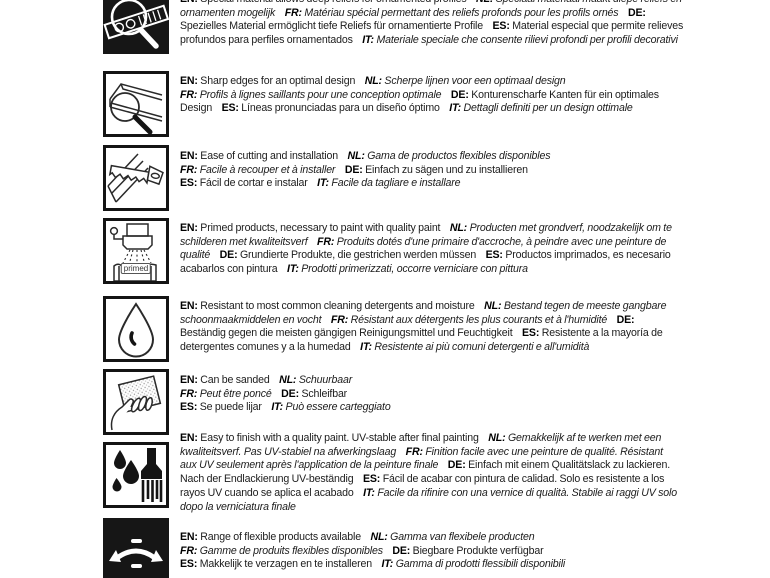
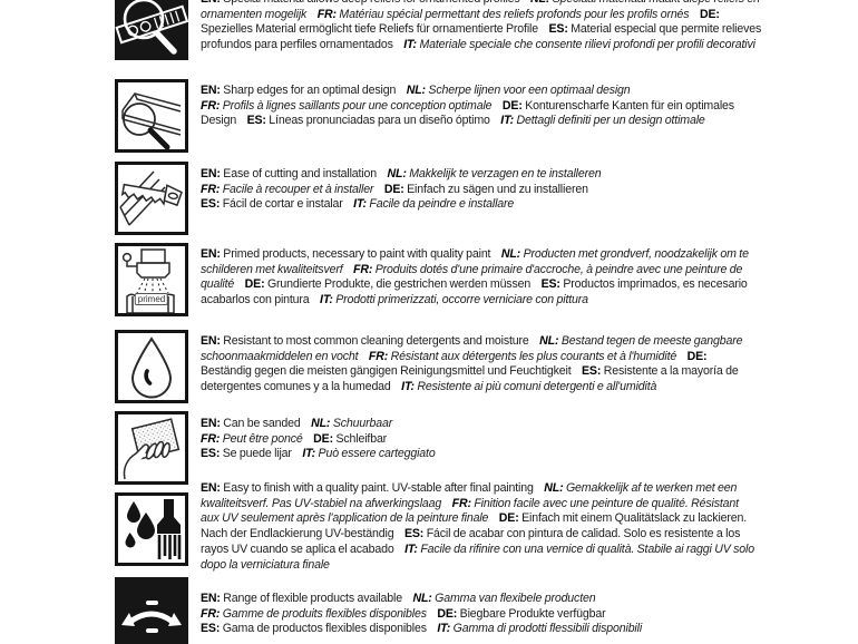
  ornamenten mogelijk FR: Matériau spécial permettant des reliefs profonds pour les profils ornés DE: Spezielles Material ermöglicht tiefe Reliefs für ornamentierte Profile ES: Material especial que permite relieves profundos para perfiles ornamentados IT: Materiale speciale che consente rilievi profondi per profili decorativi
  EN: Sharp edges for an optimal design NL: Scherpe lijnen voor een optimaal design
  FR: Profils à lignes saillants pour une conception optimale DE: Konturenscharfe Kanten für ein optimales Design ES: Líneas pronunciadas para un diseño óptimo IT: Dettagli definiti per un design ottimale
- EN: Ease of cutting and installation NL: Gama de productos flexibles disponibles
+ EN: Ease of cutting and installation NL: Makkelijk te verzagen en te installeren
  FR: Facile à recouper et à installer DE: Einfach zu sägen und zu installieren
- ES: Fácil de cortar e instalar IT: Facile da tagliare e installare
+ ES: Fácil de cortar e instalar IT: Facile da peindre e installare
  primed
  EN: Primed products, necessary to paint with quality paint NL: Producten met grondverf, noodzakelijk om te schilderen met kwaliteitsverf FR: Produits dotés d'une primaire d'accroche, à peindre avec une peinture de qualité DE: Grundierte Produkte, die gestrichen werden müssen ES: Productos imprimados, es necesario acabarlos con pintura IT: Prodotti primerizzati, occorre verniciare con pittura
  EN: Resistant to most common cleaning detergents and moisture NL: Bestand tegen de meeste gangbare schoonmaakmiddelen en vocht FR: Résistant aux détergents les plus courants et à l'humidité DE: Beständig gegen die meisten gängigen Reinigungsmittel und Feuchtigkeit ES: Resistente a la mayoría de detergentes comunes y a la humedad IT: Resistente ai più comuni detergenti e all'umidità
  EN: Can be sanded NL: Schuurbaar
  FR: Peut être poncé DE: Schleifbar
  ES: Se puede lijar IT: Può essere carteggiato
  EN: Easy to finish with a quality paint. UV-stable after final painting NL: Gemakkelijk af te werken met een kwaliteitsverf. Pas UV-stabiel na afwerkingslaag FR: Finition facile avec une peinture de qualité. Résistant aux UV seulement après l'application de la peinture finale DE: Einfach mit einem Qualitätslack zu lackieren. Nach der Endlackierung UV-beständig ES: Fácil de acabar con pintura de calidad. Solo es resistente a los rayos UV cuando se aplica el acabado IT: Facile da rifinire con una vernice di qualità. Stabile ai raggi UV solo dopo la verniciatura finale
  EN: Range of flexible products available NL: Gamma van flexibele producten
  FR: Gamme de produits flexibles disponibles DE: Biegbare Produkte verfügbar
- ES: Makkelijk te verzagen en te installeren IT: Gamma di prodotti flessibili disponibili
+ ES: Gama de productos flexibles disponibles IT: Gamma di prodotti flessibili disponibili
